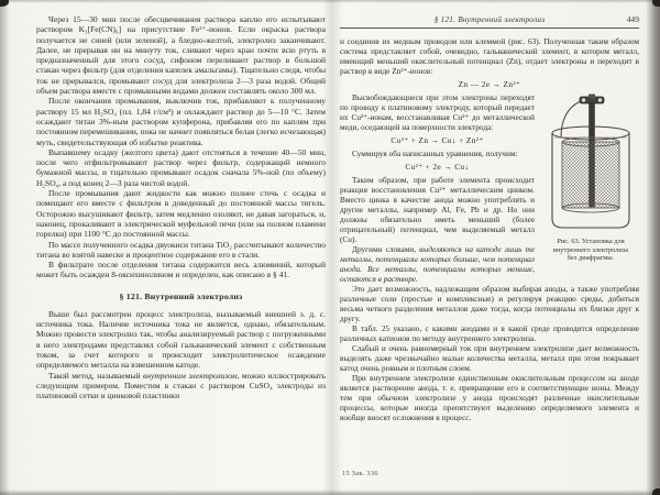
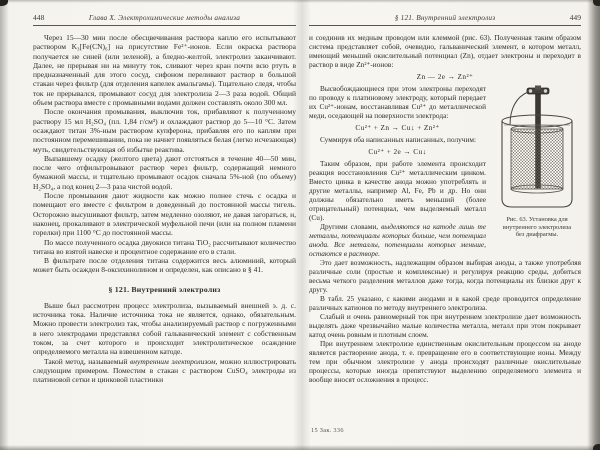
+ 448
+ Глава X. Электрохимические методы анализа
  Через 15—30 мин после обесцвечивания раствора каплю его испытываю раствором K₃[Fe(CN)₆] на присутствие Fe²⁺-ионов. Если окраска раствор получается не синей (или зеленой), а бледно-желтой, электролиз заканчиваю Далее, не прерывая ни на минуту ток, сливают через кран почти всю ртуть предназначенный для этого сосуд, сифоном переливают раствор в большо стакан через фильтр (для отделения капелек амальгамы). Тщательно следя, чтоб ток не прерывался, промывают сосуд для электролиза 2—3 раза водой. Общи объем раствора вместе с промывными водами должен составлять около 300 мл.
  После окончания промывания, выключив ток, прибавляют к полученном раствору 15 мл H₂SO₄ (пл. 1,84 г/см³) и охлаждают раствор до 5—10 °С. Зате осаждают титан 3%-ным раствором купферона, прибавляя его по каплям пр постоянном перемешивании, пока не начнет появляться белая (легко исчезающая муть, свидетельствующая об избытке реактива.
  Выпавшему осадку (желтого цвета) дают отстояться в течение 40—50 ми после чего отфильтровывают раствор через фильтр, содержащий немног бумажной массы, и тщательно промывают осадок сначала 5%-ной (по объему H₂SO₄, а под конец 2—3 раза чистой водой.
  После промывания дают жидкости как можно полнее стечь с осадка помещают его вместе с фильтром в доведенный до постоянной массы тигел Осторожно высушивают фильтр, затем медленно озоляют, не давая загораться, наконец, прокаливают в электрической муфельной печи (или на полном пламен горелки) при 1100 °С до постоянной массы.
  По массе полученного осадка двуокиси титана TiO₂ рассчитывают количеств титана во взятой навеске и процентное содержание его в стали.
  В фильтрате после отделения титана содержится весь алюминий, которы может быть осажден 8-оксихинолином и определен, как описано в § 41.
  § 121. Внутренний электролиз
  Выше был рассмотрен процесс электролиза, вызываемый внешней э. д. источника тока. Наличие источника тока не является, однако, обязательным Можно провести электролиз так, чтобы анализируемый раствор с погруженным в него электродами представлял собой гальванический элемент с собственны током, за счет которого и происходит электролитическое осаждени определяемого металла на взвешенном катоде.
  Такой метод, называемый внутренним электролизом, можно иллюстрироват следующим примером. Поместим в стакан с раствором CuSO₄ электроды и платиновой сетки и цинковой пластинки
  § 121. Внутренний электролиз
  449
  соединив их медным проводом или клеммой (рис. 63). Полученная таким образом истема представляет собой, очевидно, гальванический элемент, в котором металл, меющий меньший окислительный потенциал (Zn), отдает электроны и переходит в аствор в виде Zn²⁺-ионов:
  Zn — 2e → Zn²⁺
  Высвобождающиеся при этом электроны переходят о проводу к платиновому электроду, который передает х Cu²⁺-ионам, восстанавливая Cu²⁺ до металлической меди, оседающей на поверхности электрода:
  Cu²⁺ + Zn → Cu↓ + Zn²⁺
- Суммируя оба написанных уравнения, получим:
+ Суммируя оба написанных написанных, получим:
  Cu²⁺ + 2e → Cu↓
  Таким образом, при работе элемента происходит еакция восстановления Cu²⁺ металлическим цинком. Вместо цинка в качестве анода можно употреблять и ругие металлы, например Al, Fe, Pb и др. Но они олжны обязательно иметь меньший (более трицательный) потенциал, чем выделяемый металл Cu).
  Другими словами, выделяются на катоде лишь те металлы, потенциалы которых больше, чем потенциал нода. Все металлы, потенциалы которых меньше, стаются в растворе.
  Это дает возможность, надлежащим образом выбирая аноды, а также употребляя азличные соли (простые и комплексные) и регулируя реакцию среды, добиться есьма четкого разделения металлов даже тогда, когда потенциалы их близки друг к ругу.
  В табл. 25 указано, с какими анодами и в какой среде проводится определение азличных катионов по методу внутреннего электролиза.
  Слабый и очень равномерный ток при внутреннем электролизе дает возможность ыделять даже чрезвычайно малые количества металла, металл при этом покрывает атод очень ровным и плотным слоем.
  При внутреннем электролизе единственным окислительным процессом на аноде вляется растворение анода, т. е. превращение его в соответствующие ионы. Между ем при обычном электролизе у анода происходят различные окислительные роцессы, которые иногда препятствуют выделению определяемого элемента и ообще вносят осложнения в процесс.
